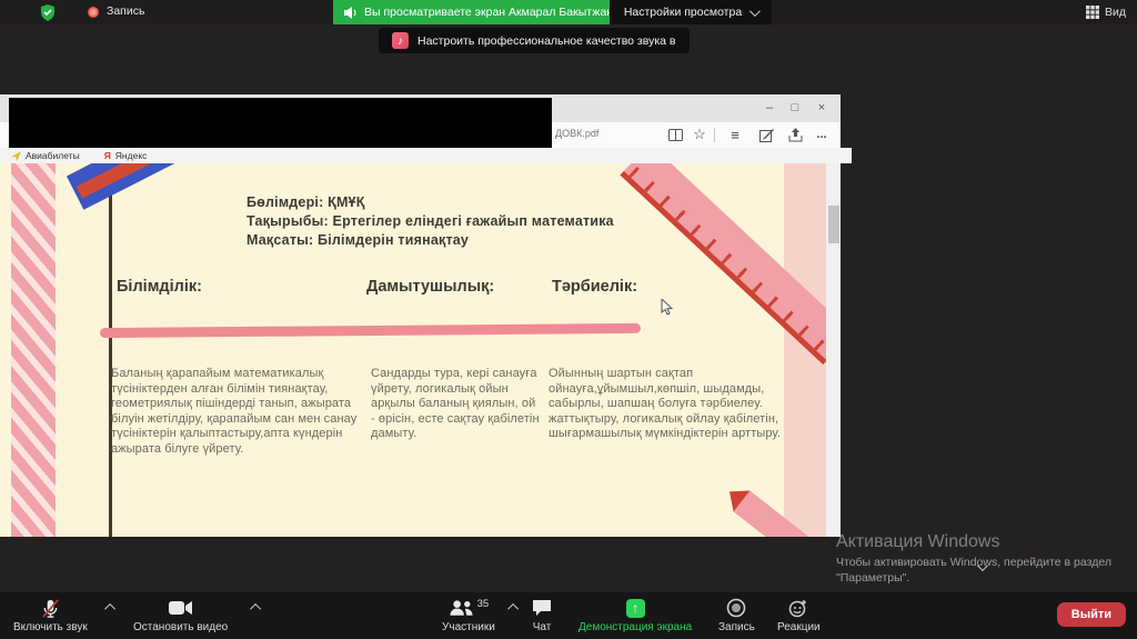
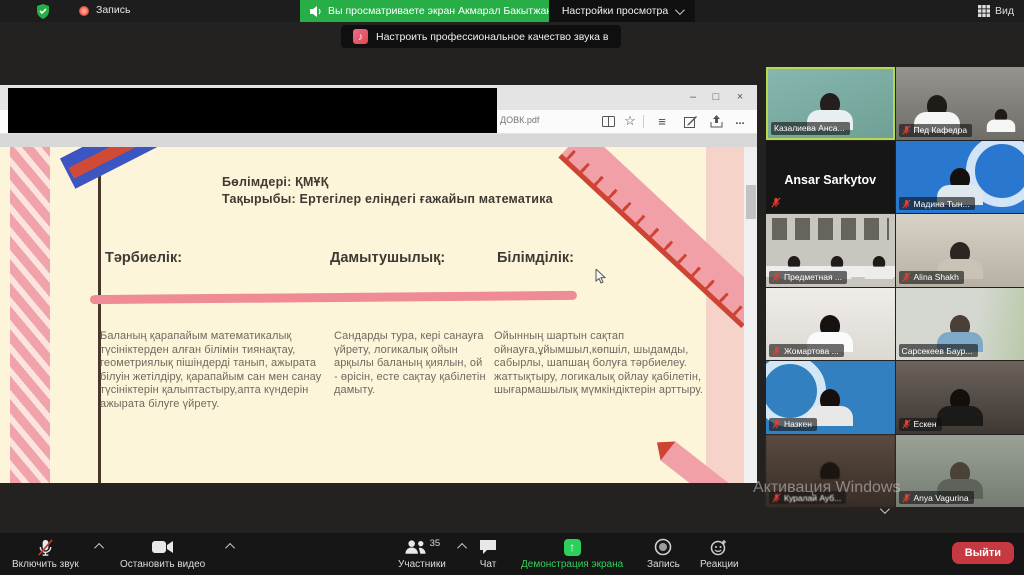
  Запись
  Вы просматриваете экран Акмарал Бакытжа
  Настройки просмотра
  Вид
  ♪
  Настроить профессиональное качество звука в
  –
  □
  ×
  ДОВК.pdf
  ☆
  ≡
  ...
- Авиабилеты
- Я
- Яндекс
  Бөлімдері: ҚМҰҚ
  Тақырыбы: Ертегілер еліндегі ғажайып математика
- Мақсаты: Білімдерін тиянақтау
- Білімділік:
+ Тәрбиелік:
  Дамытушылық:
- Тәрбиелік:
+ Білімділік:
  Баланың қарапайым математикалық түсініктерден алған білімін тиянақтау, геометриялық пішіндерді танып, ажырата білуін жетілдіру, қарапайым сан мен санау түсініктерін қалыптастыру,апта күндерін ажырата білуге үйрету.
  Сандарды тура, кері санауға үйрету, логикалық ойын арқылы баланың қиялын, ой - өрісін, есте сақтау қабілетін дамыту.
  Ойынның шартын сақтап ойнауға,ұйымшыл,көпшіл, шыдамды, сабырлы, шапшаң болуға тәрбиелеу. жаттықтыру, логикалық ойлау қабілетін, шығармашылық мүмкіндіктерін арттыру.
+ Казалиева Анса...
+ Пед Кафедра
+ Ansar Sarkytov
+ Мадина Тын...
+ Предметная ...
+ Alina Shakh
+ Жомартова ...
+ Сарсекеев Баур...
+ Назкен
+ Ескен
+ Куралай Ауб...
+ Anya Vagurina
  Активация Windows
- Чтобы активировать Windows, перейдите в раздел "Параметры".
  Включить звук
  Остановить видео
  35
  Участники
  Чат
  ↑
  Демонстрация экрана
  Запись
  Реакции
  Выйти
